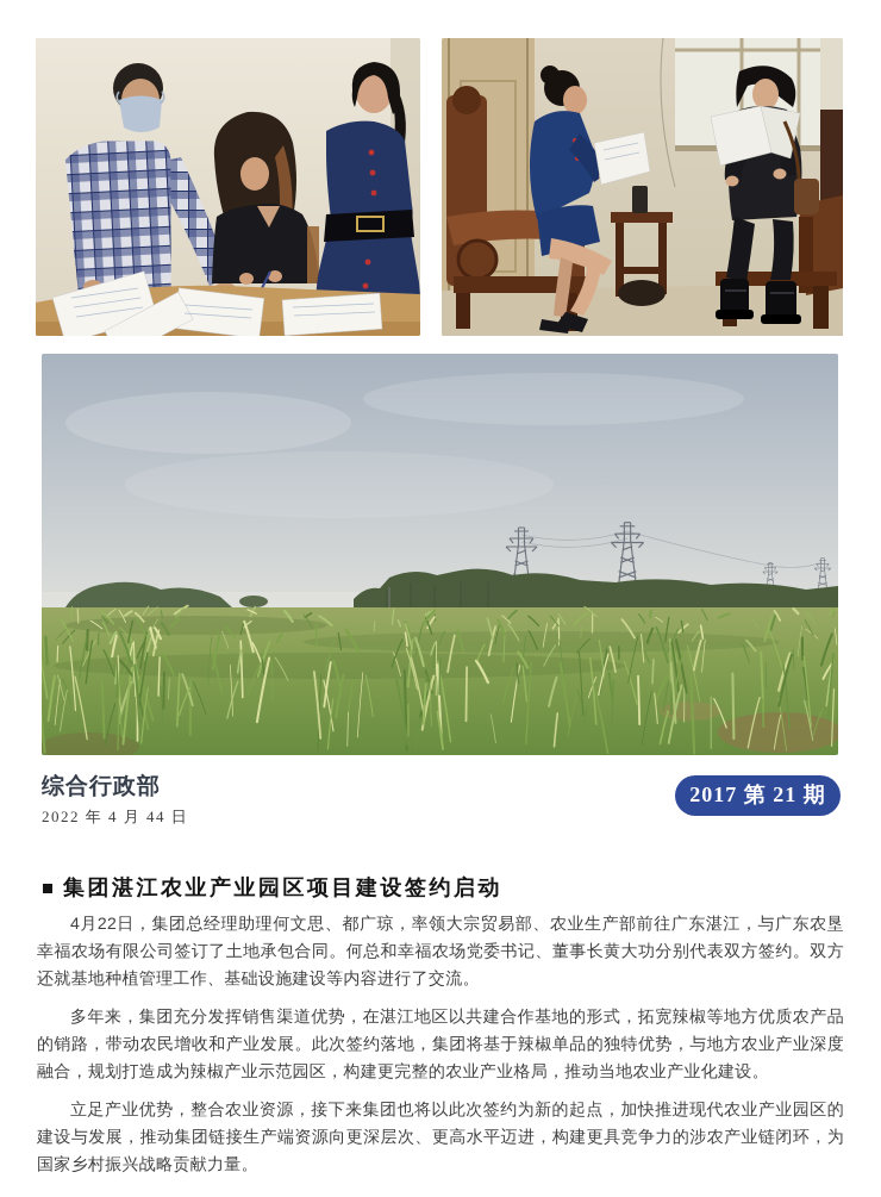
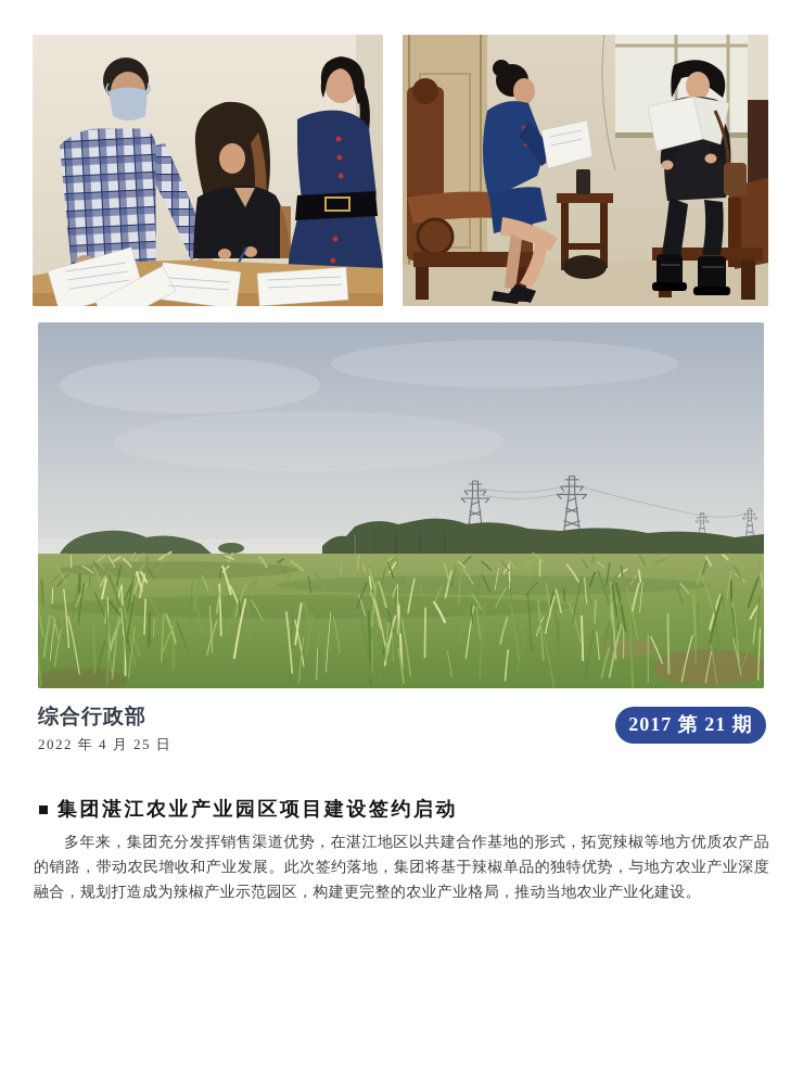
  综合行政部
- 2022 年 4 月 44 日
+ 2022 年 4 月 25 日
  2017 第 21 期
  集团湛江农业产业园区项目建设签约启动
- 4月22日，集团总经理助理何文思、都广琼，率领大宗贸易部、农业生产部前往广东湛江，与广东农垦幸福农场有限公司签订了土地承包合同。何总和幸福农场党委书记、董事长黄大功分别代表双方签约。双方还就基地种植管理工作、基础设施建设等内容进行了交流。
  多年来，集团充分发挥销售渠道优势，在湛江地区以共建合作基地的形式，拓宽辣椒等地方优质农产品的销路，带动农民增收和产业发展。此次签约落地，集团将基于辣椒单品的独特优势，与地方农业产业深度融合，规划打造成为辣椒产业示范园区，构建更完整的农业产业格局，推动当地农业产业化建设。
- 立足产业优势，整合农业资源，接下来集团也将以此次签约为新的起点，加快推进现代农业产业园区的建设与发展，推动集团链接生产端资源向更深层次、更高水平迈进，构建更具竞争力的涉农产业链闭环，为国家乡村振兴战略贡献力量。
